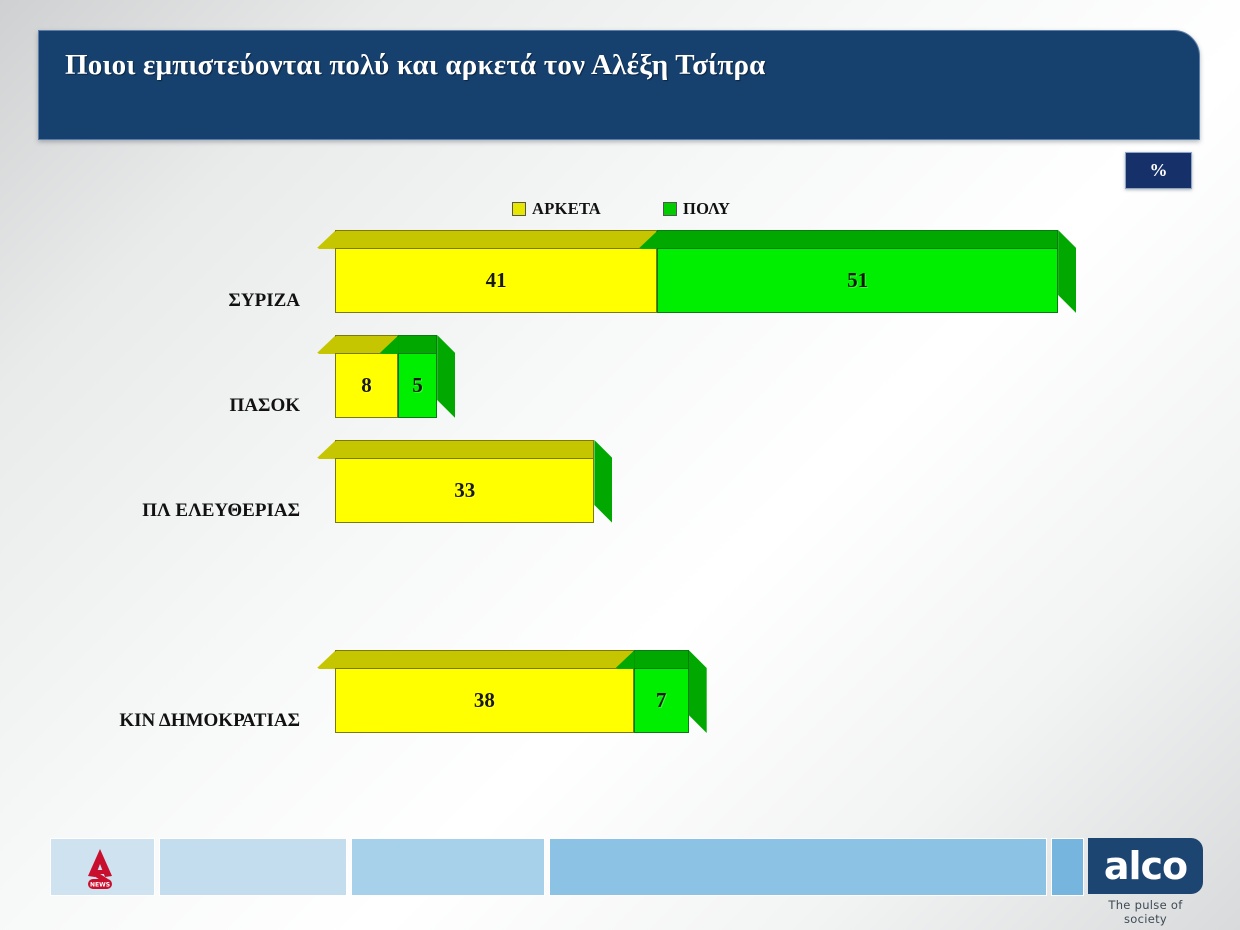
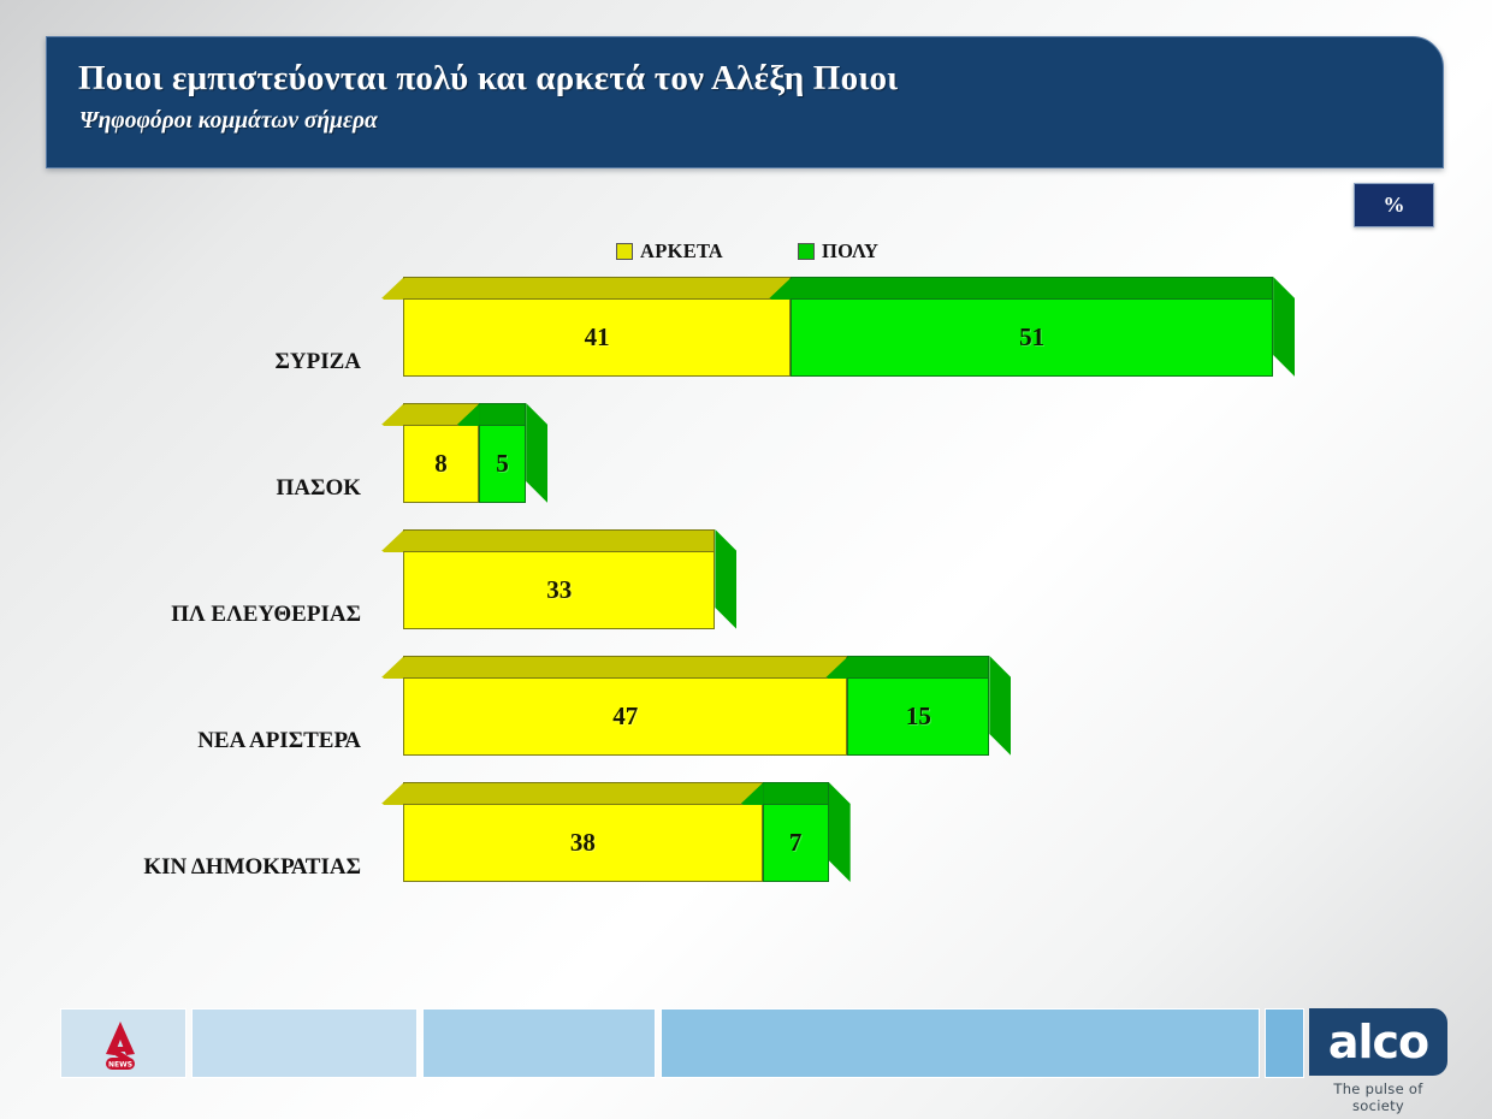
- Ποιοι εμπιστεύονται πολύ και αρκετά τον Αλέξη Τσίπρα
+ Ποιοι εμπιστεύονται πολύ και αρκετά τον Αλέξη Ποιοι
+ Ψηφοφόροι κομμάτων σήμερα
  %
  ΑΡΚΕΤΑ
  ΠΟΛΥ
  ΣΥΡΙΖΑ
  41
  51
  ΠΑΣΟΚ
  8
  5
  ΠΛ ΕΛΕΥΘΕΡΙΑΣ
  33
+ ΝΕΑ ΑΡΙΣΤΕΡΑ
+ 47
+ 15
  ΚΙΝ ΔΗΜΟΚΡΑΤΙΑΣ
  38
  7
  alco
  The pulse of society
